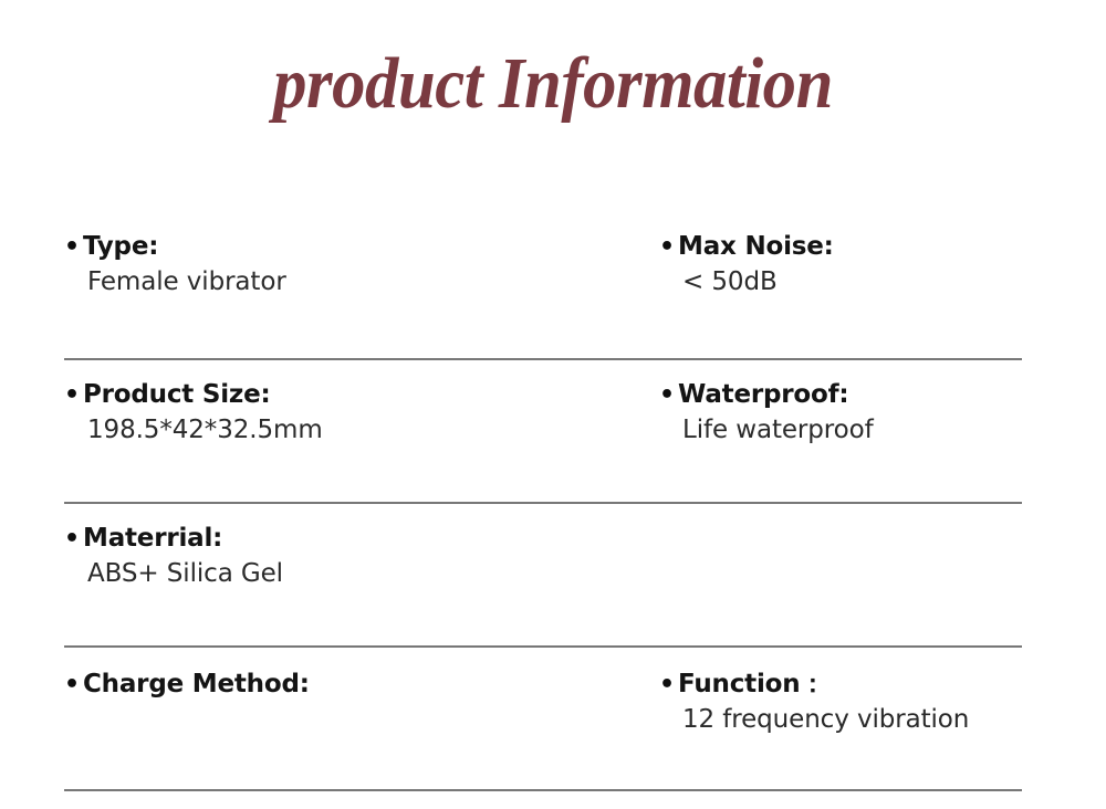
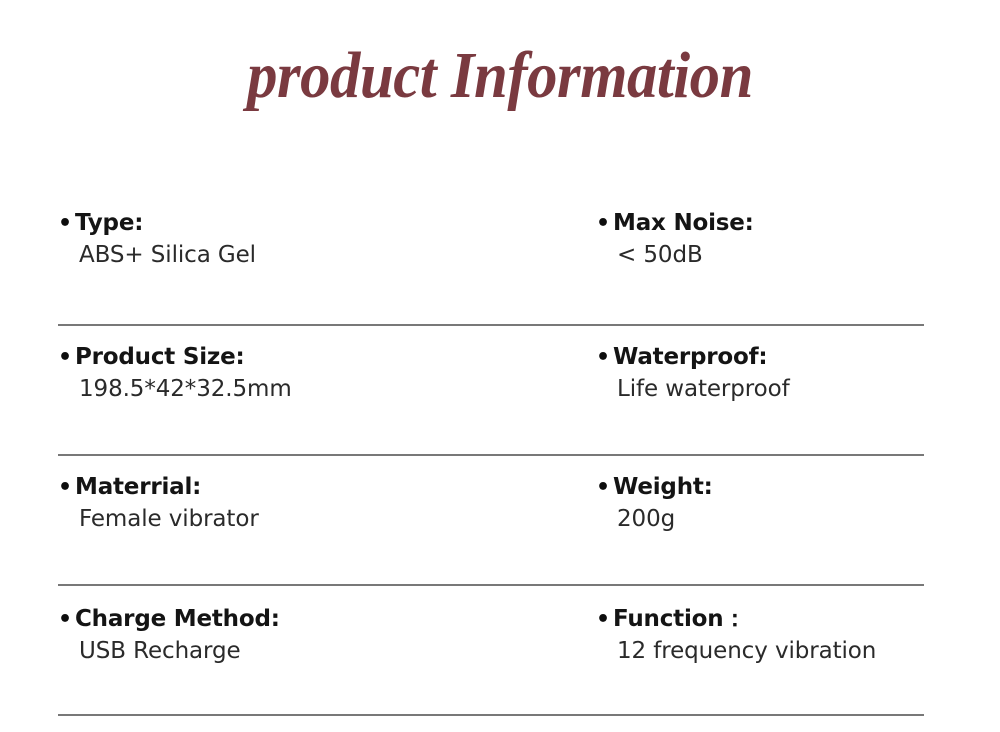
  product Information
  • Type:
- Female vibrator
+ ABS+ Silica Gel
  • Max Noise:
  < 50dB
  • Product Size:
  198.5*42*32.5mm
  • Waterproof:
  Life waterproof
  • Materrial:
- ABS+ Silica Gel
+ Female vibrator
+ • Weight:
+ 200g
  • Charge Method:
+ USB Recharge
  • Function：
  12 frequency vibration
